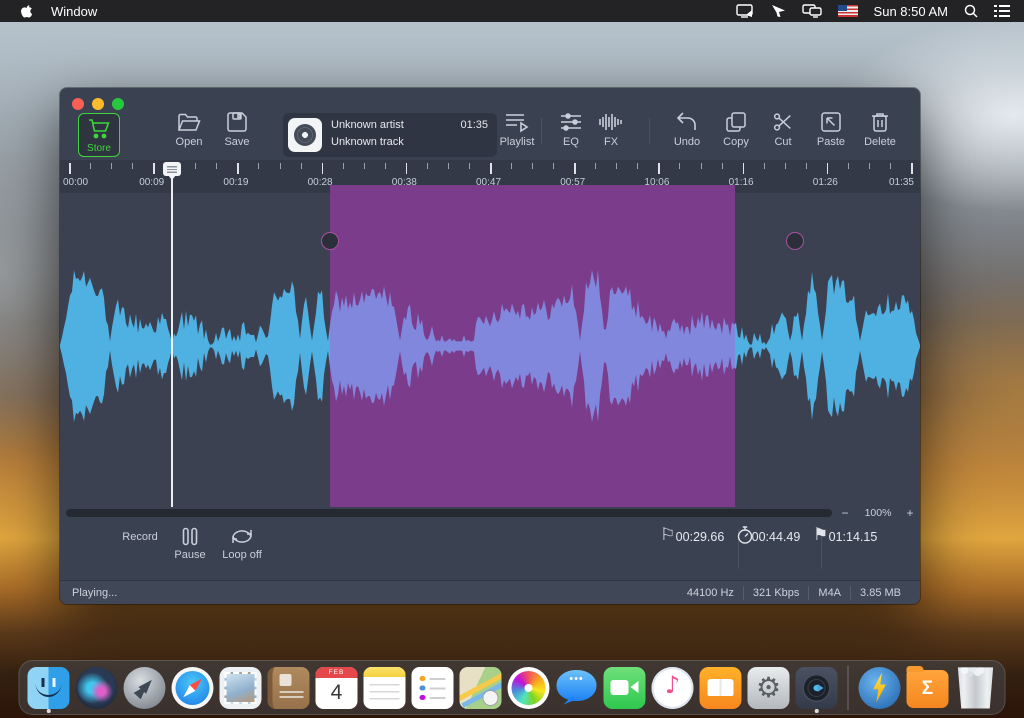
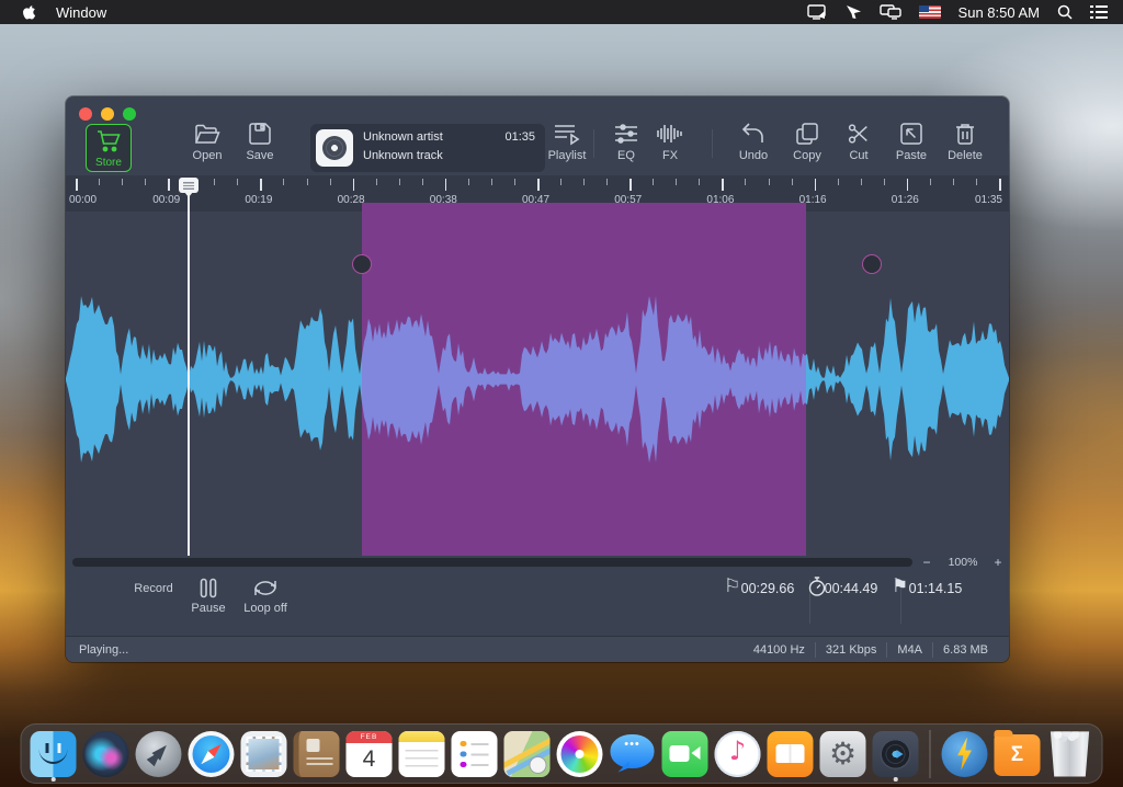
  Window
  Sun 8:50 AM
  Store
  Open
  Save
  Unknown artist
  Unknown track
  01:35
  Playlist
  EQ
  FX
  Undo
  Copy
  Cut
  Paste
  Delete
  00:00
  00:09
  00:19
  00:28
  00:38
  00:47
  00:57
- 10:06
+ 01:06
  01:16
  01:26
  01:35
  −
  100%
  +
  Record
  Pause
  Loop off
  ⚐
  00:29.66
  00:44.49
  ⚑
  01:14.15
  Playing...
  44100 Hz
  321 Kbps
  M4A
- 3.85 MB
+ 6.83 MB
  4
  •••
  ♪
  ⚙
  Σ
